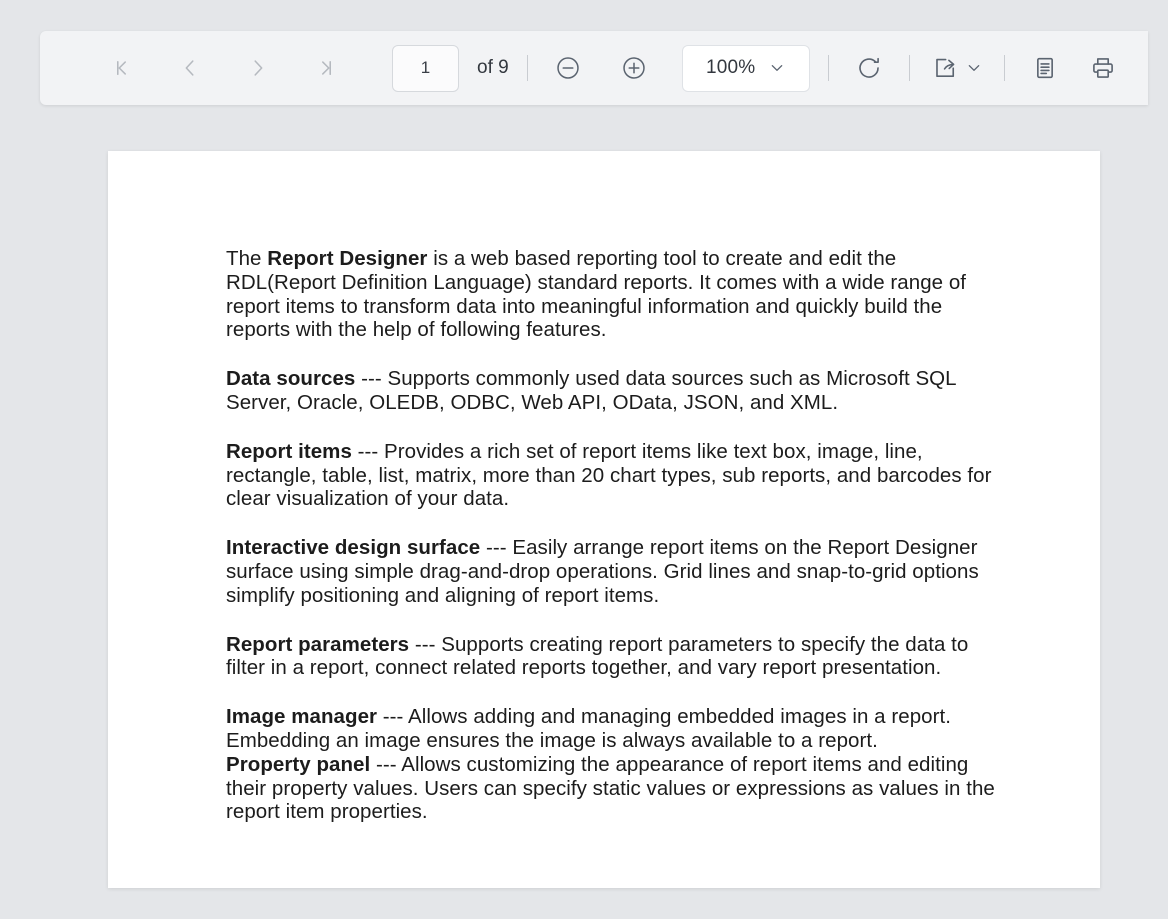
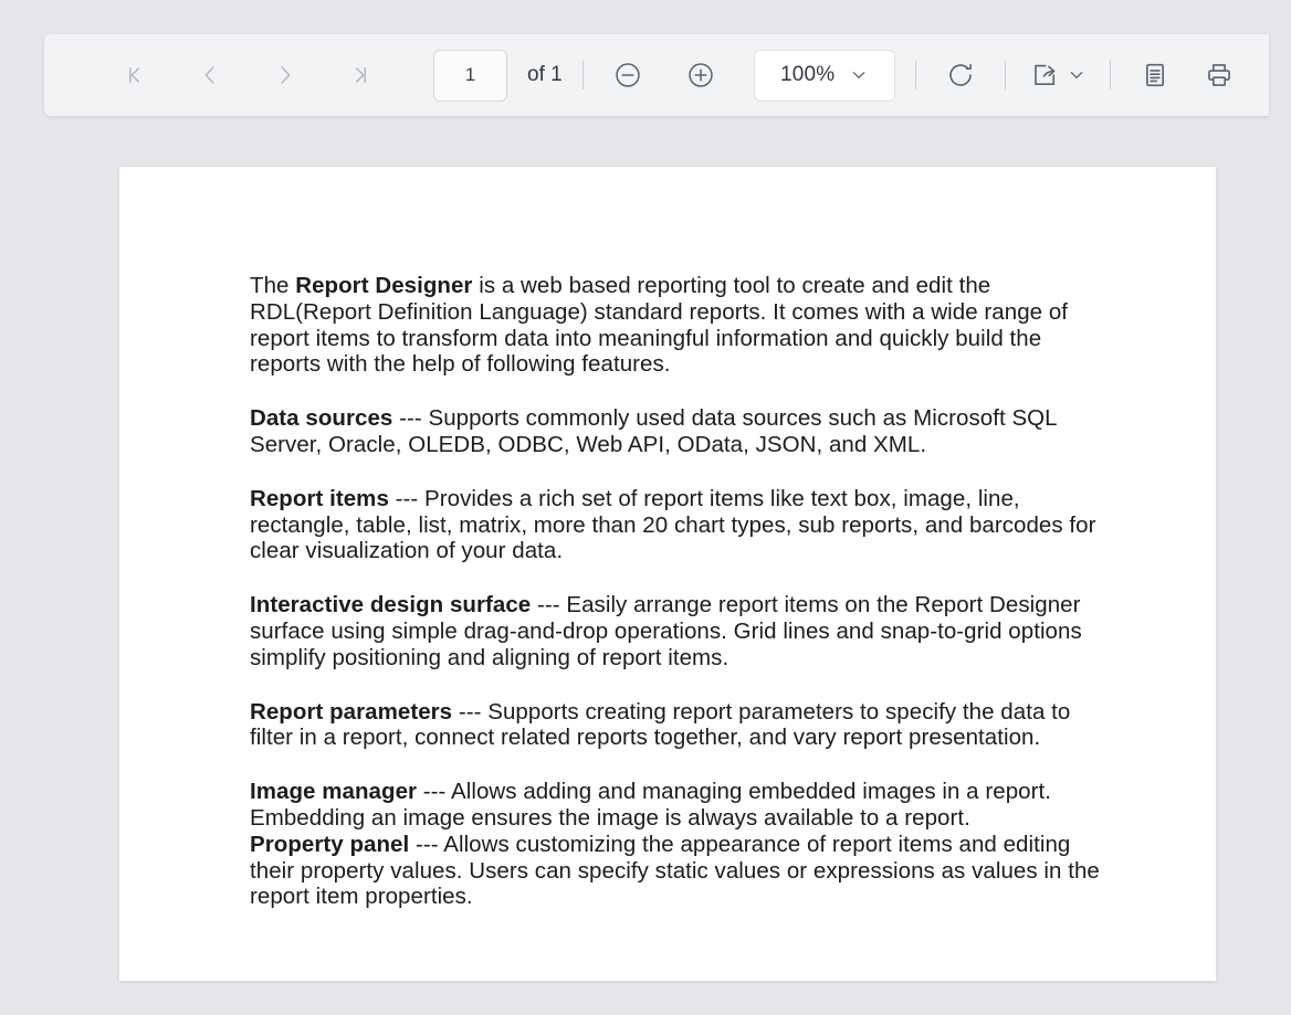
  1
- of 9
+ of 1
  100%
  The Report Designer is a web based reporting tool to create and edit the RDL(Report Definition Language) standard reports. It comes with a wide range of report items to transform data into meaningful information and quickly build the reports with the help of following features.
  Data sources --- Supports commonly used data sources such as Microsoft SQL Server, Oracle, OLEDB, ODBC, Web API, OData, JSON, and XML.
  Report items --- Provides a rich set of report items like text box, image, line, rectangle, table, list, matrix, more than 20 chart types, sub reports, and barcodes for clear visualization of your data.
  Interactive design surface --- Easily arrange report items on the Report Designer surface using simple drag-and-drop operations. Grid lines and snap-to-grid options simplify positioning and aligning of report items.
  Report parameters --- Supports creating report parameters to specify the data to filter in a report, connect related reports together, and vary report presentation.
  Image manager --- Allows adding and managing embedded images in a report. Embedding an image ensures the image is always available to a report.
  Property panel --- Allows customizing the appearance of report items and editing their property values. Users can specify static values or expressions as values in the report item properties.
